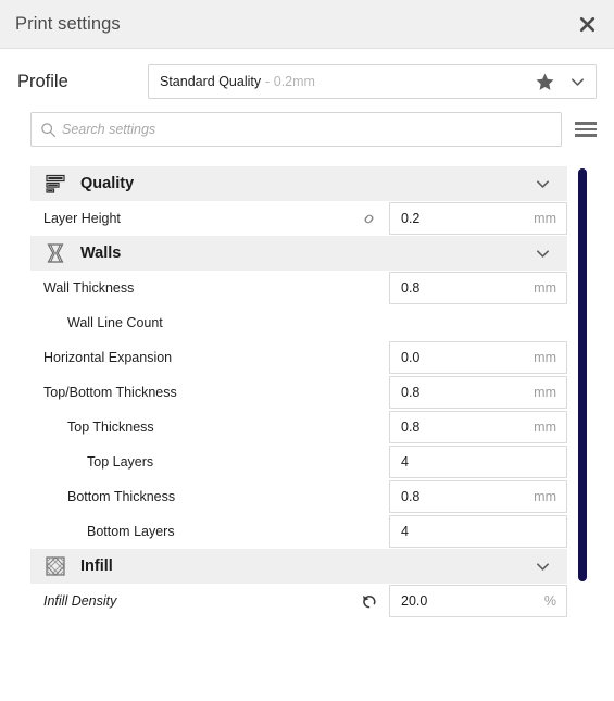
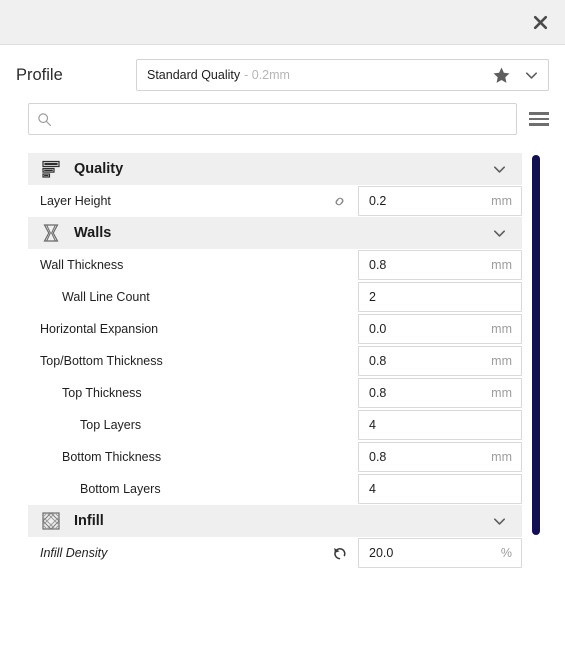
- Print settings
  Profile
  Standard Quality
  - 0.2mm
- Search settings
  Quality
  Layer Height
  0.2
  mm
  Walls
  Wall Thickness
  0.8
  mm
  Wall Line Count
+ 2
  Horizontal Expansion
  0.0
  mm
  Top/Bottom Thickness
  0.8
  mm
  Top Thickness
  0.8
  mm
  Top Layers
  4
  Bottom Thickness
  0.8
  mm
  Bottom Layers
  4
  Infill
  Infill Density
  20.0
  %
